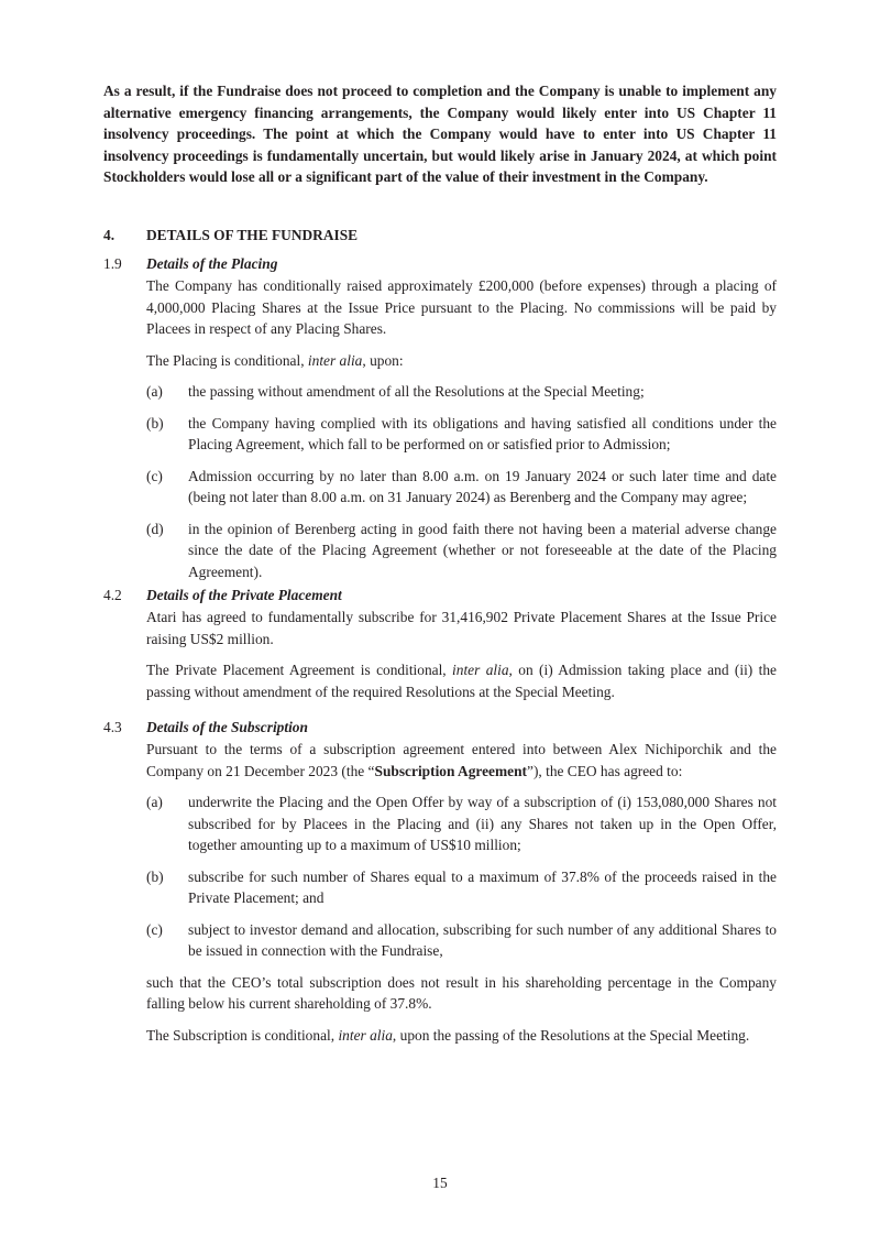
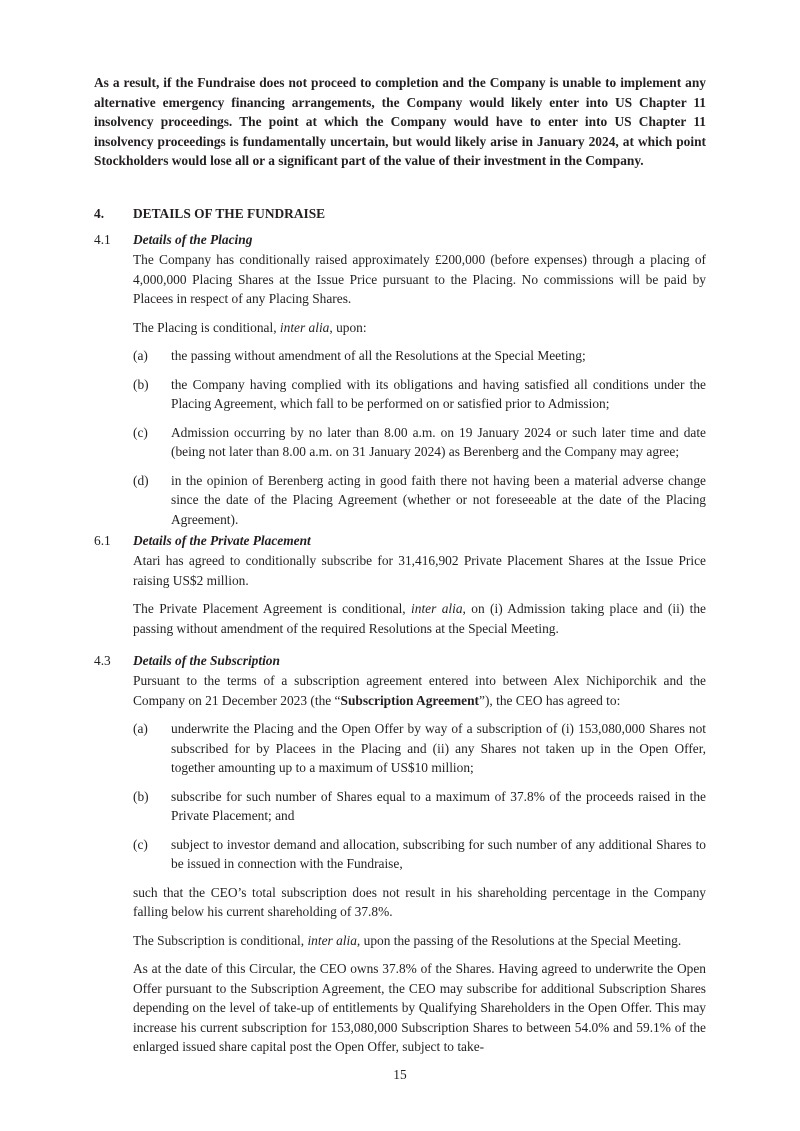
  As a result, if the Fundraise does not proceed to completion and the Company is unable to implement any alternative emergency financing arrangements, the Company would likely enter into US Chapter 11 insolvency proceedings. The point at which the Company would have to enter into US Chapter 11 insolvency proceedings is fundamentally uncertain, but would likely arise in January 2024, at which point Stockholders would lose all or a significant part of the value of their investment in the Company.
  4. DETAILS OF THE FUNDRAISE
- 1.9
+ 4.1
  Details of the Placing
  The Company has conditionally raised approximately £200,000 (before expenses) through a placing of 4,000,000 Placing Shares at the Issue Price pursuant to the Placing. No commissions will be paid by Placees in respect of any Placing Shares.
  The Placing is conditional, inter alia, upon:
  (a)
  the passing without amendment of all the Resolutions at the Special Meeting;
  (b)
  the Company having complied with its obligations and having satisfied all conditions under the Placing Agreement, which fall to be performed on or satisfied prior to Admission;
  (c)
  Admission occurring by no later than 8.00 a.m. on 19 January 2024 or such later time and date (being not later than 8.00 a.m. on 31 January 2024) as Berenberg and the Company may agree;
  (d)
  in the opinion of Berenberg acting in good faith there not having been a material adverse change since the date of the Placing Agreement (whether or not foreseeable at the date of the Placing Agreement).
- 4.2
+ 6.1
  Details of the Private Placement
- Atari has agreed to fundamentally subscribe for 31,416,902 Private Placement Shares at the Issue Price raising US$2 million.
+ Atari has agreed to conditionally subscribe for 31,416,902 Private Placement Shares at the Issue Price raising US$2 million.
  The Private Placement Agreement is conditional, inter alia, on (i) Admission taking place and (ii) the passing without amendment of the required Resolutions at the Special Meeting.
  4.3
  Details of the Subscription
  Pursuant to the terms of a subscription agreement entered into between Alex Nichiporchik and the Company on 21 December 2023 (the “Subscription Agreement”), the CEO has agreed to:
  (a)
  underwrite the Placing and the Open Offer by way of a subscription of (i) 153,080,000 Shares not subscribed for by Placees in the Placing and (ii) any Shares not taken up in the Open Offer, together amounting up to a maximum of US$10 million;
  (b)
  subscribe for such number of Shares equal to a maximum of 37.8% of the proceeds raised in the Private Placement; and
  (c)
  subject to investor demand and allocation, subscribing for such number of any additional Shares to be issued in connection with the Fundraise,
  such that the CEO’s total subscription does not result in his shareholding percentage in the Company falling below his current shareholding of 37.8%.
  The Subscription is conditional, inter alia, upon the passing of the Resolutions at the Special Meeting.
+ As at the date of this Circular, the CEO owns 37.8% of the Shares. Having agreed to underwrite the Open Offer pursuant to the Subscription Agreement, the CEO may subscribe for additional Subscription Shares depending on the level of take-up of entitlements by Qualifying Shareholders in the Open Offer. This may increase his current subscription for 153,080,000 Subscription Shares to between 54.0% and 59.1% of the enlarged issued share capital post the Open Offer, subject to take-
  15
